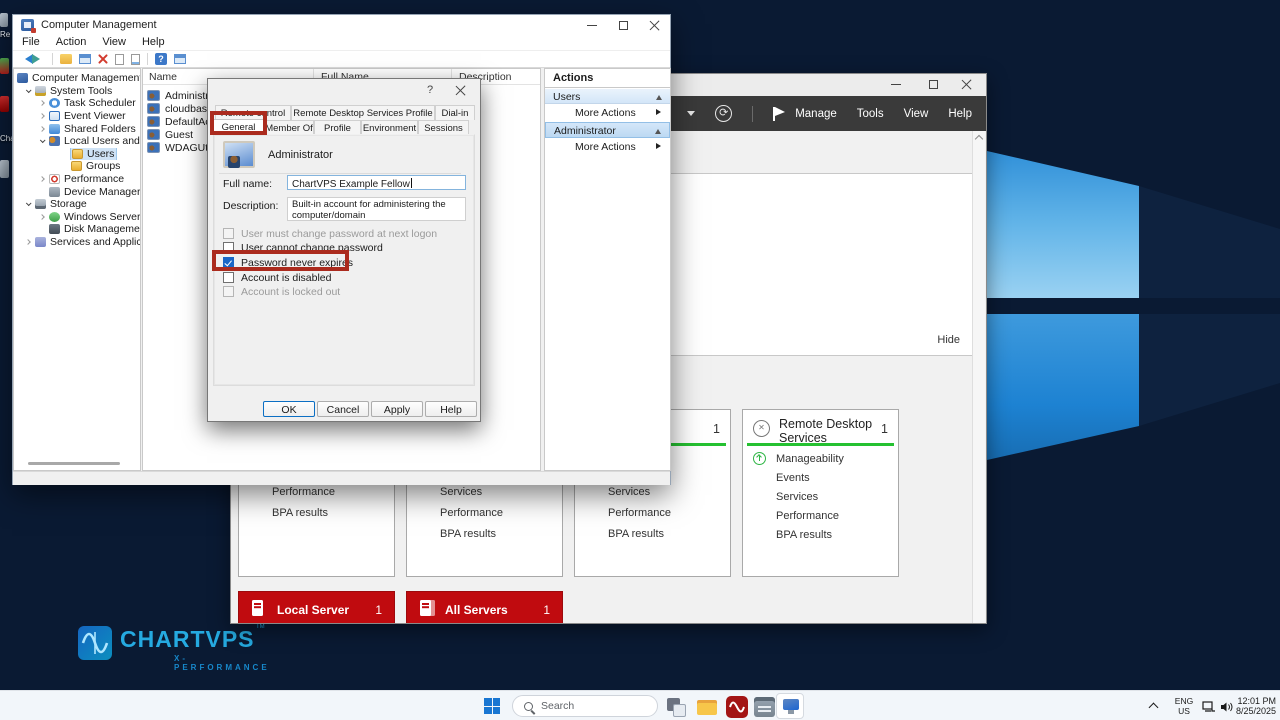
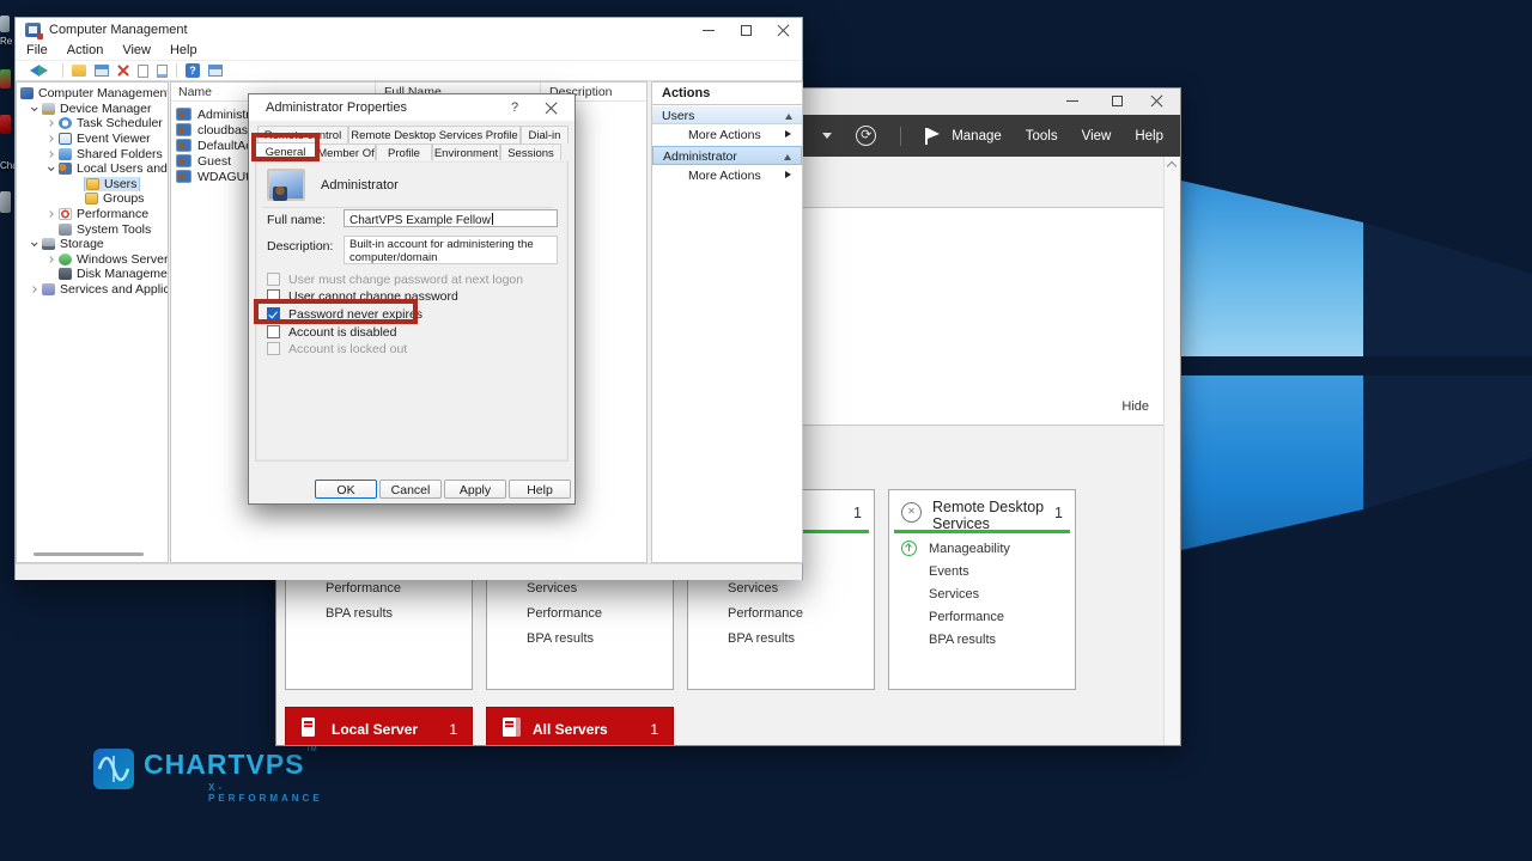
  Re
  CHARTVPS
  X-PERFORMANCE
  ⟳
  Manage
  Tools
  View
  Help
  Hide
  Performance
  BPA results
  Services
  Performance
  BPA results
  1
  Services
  Performance
  BPA results
  ✕
  Remote Desktop Services
  1
  Manageability
  Events
  Services
  Performance
  BPA results
  Local Server
  1
  All Servers
  1
  Computer Management
  File
  Action
  View
  Help
  Computer Managemen
- System Tools
+ Device Manager
  Task Scheduler
  Event Viewer
  Shared Folders
  Users
  Groups
  Performance
- Device Manager
+ System Tools
  Storage
  Disk Manageme
  Services and Applic
  Name
  Full Name
  Description
  Guest
  Actions
  Users
  More Actions
  Administrator
  More Actions
+ Administrator Properties
  Remote control
  Remote Desktop Services Profile
  Dial-in
  General
  Member Of
  Profile
  Environment
  Sessions
  Administrator
  Full name:
  ChartVPS Example Fellow
  Description:
  Built-in account for administering the computer/domain
  User must change password at next logon
  User cannot change password
  Password never expires
  Account is disabled
  Account is locked out
  OK
  Cancel
  Apply
  Help
- Search
- ENG
- US
- 12:01 PM
- 8/25/2025
